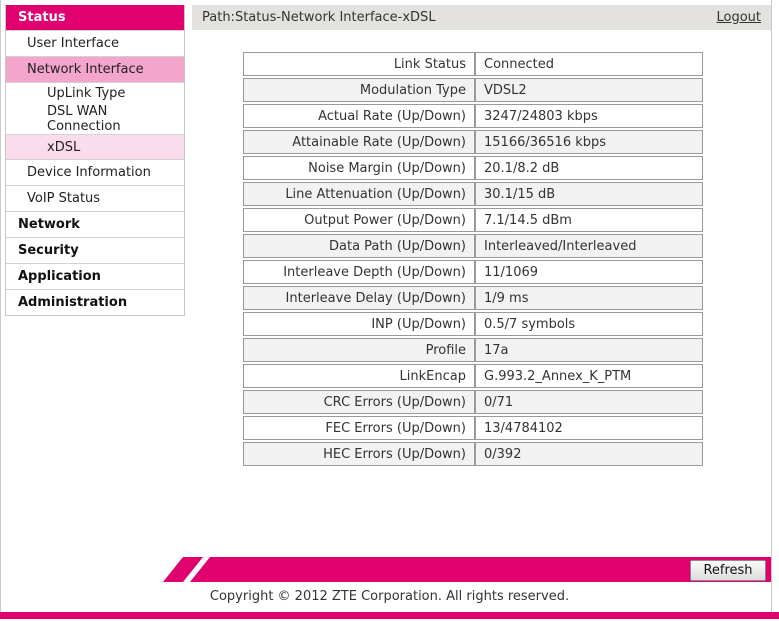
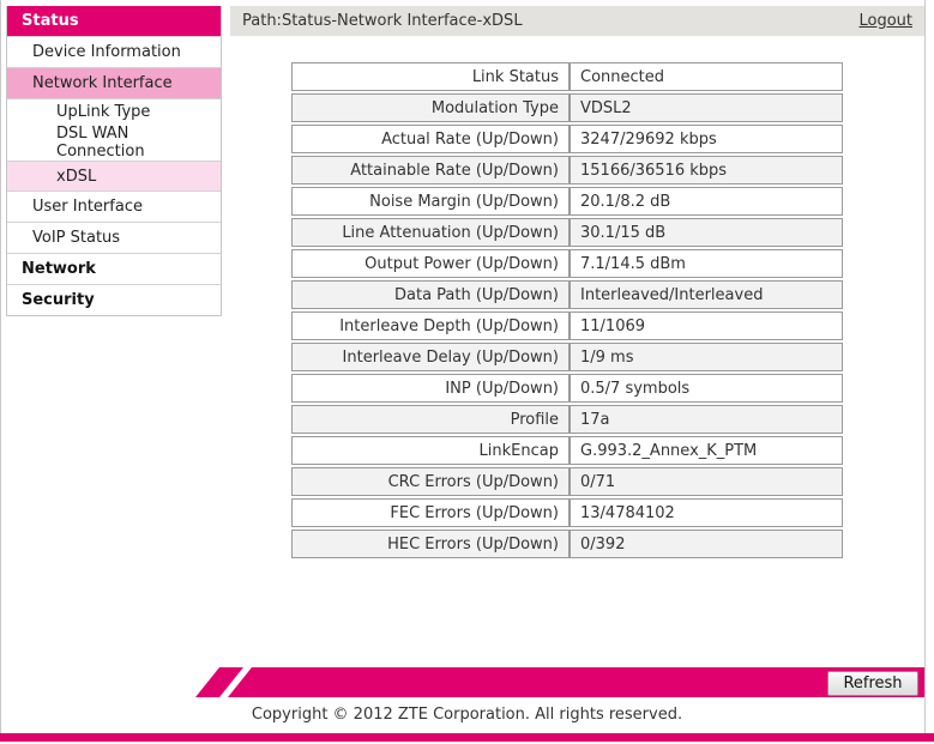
  Path:Status-Network Interface-xDSL
  Logout
  Status
- User Interface
+ Device Information
  Network Interface
  UpLink Type
  DSL WAN Connection
  xDSL
- Device Information
+ User Interface
  VoIP Status
  Network
  Security
- Application
- Administration
  Link Status	Connected
  Modulation Type	VDSL2
- Actual Rate (Up/Down)	3247/24803 kbps
+ Actual Rate (Up/Down)	3247/29692 kbps
  Attainable Rate (Up/Down)	15166/36516 kbps
  Noise Margin (Up/Down)	20.1/8.2 dB
  Line Attenuation (Up/Down)	30.1/15 dB
  Output Power (Up/Down)	7.1/14.5 dBm
  Data Path (Up/Down)	Interleaved/Interleaved
  Interleave Depth (Up/Down)	11/1069
  Interleave Delay (Up/Down)	1/9 ms
  INP (Up/Down)	0.5/7 symbols
  Profile	17a
  LinkEncap	G.993.2_Annex_K_PTM
  CRC Errors (Up/Down)	0/71
  FEC Errors (Up/Down)	13/4784102
  HEC Errors (Up/Down)	0/392
  Refresh
  Copyright © 2012 ZTE Corporation. All rights reserved.
